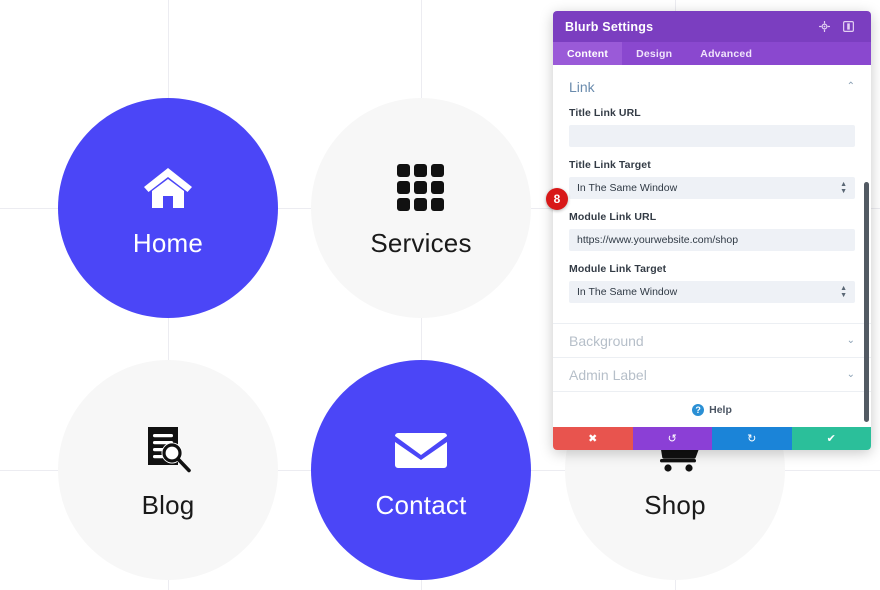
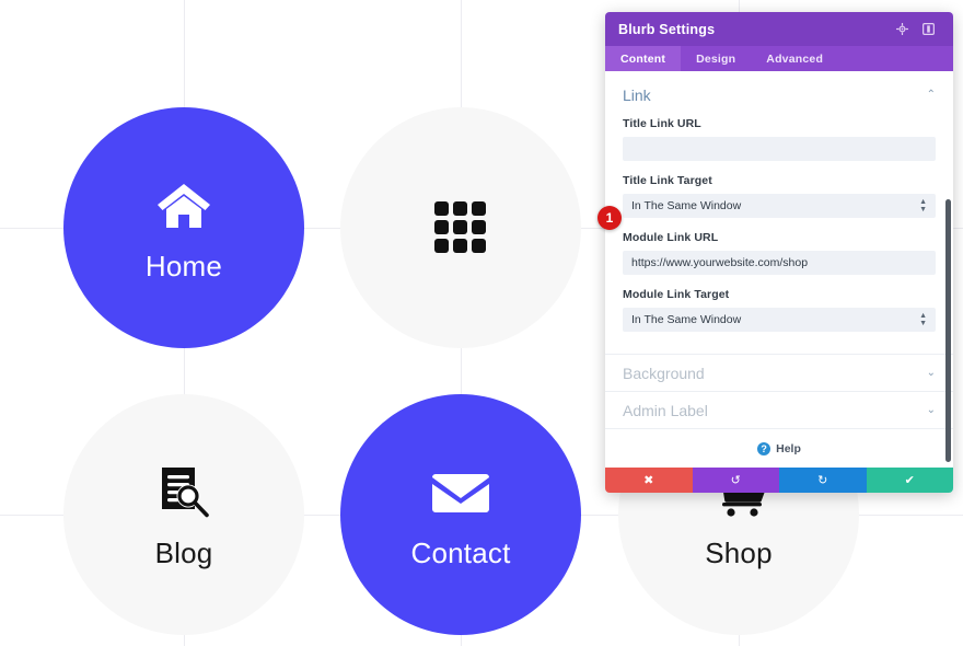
  Home
- Services
  Blog
  Contact
  Shop
  Blurb Settings
  Content
  Design
  Advanced
  Link
  ⌃
  Title Link URL
  Title Link Target
  In The Same Window
  Module Link URL
  https://www.yourwebsite.com/shop
  Module Link Target
  In The Same Window
  Background
  ⌄
  Admin Label
  ⌄
  ?
  Help
  ✖
  ↺
  ↻
  ✔
- 8
+ 1
